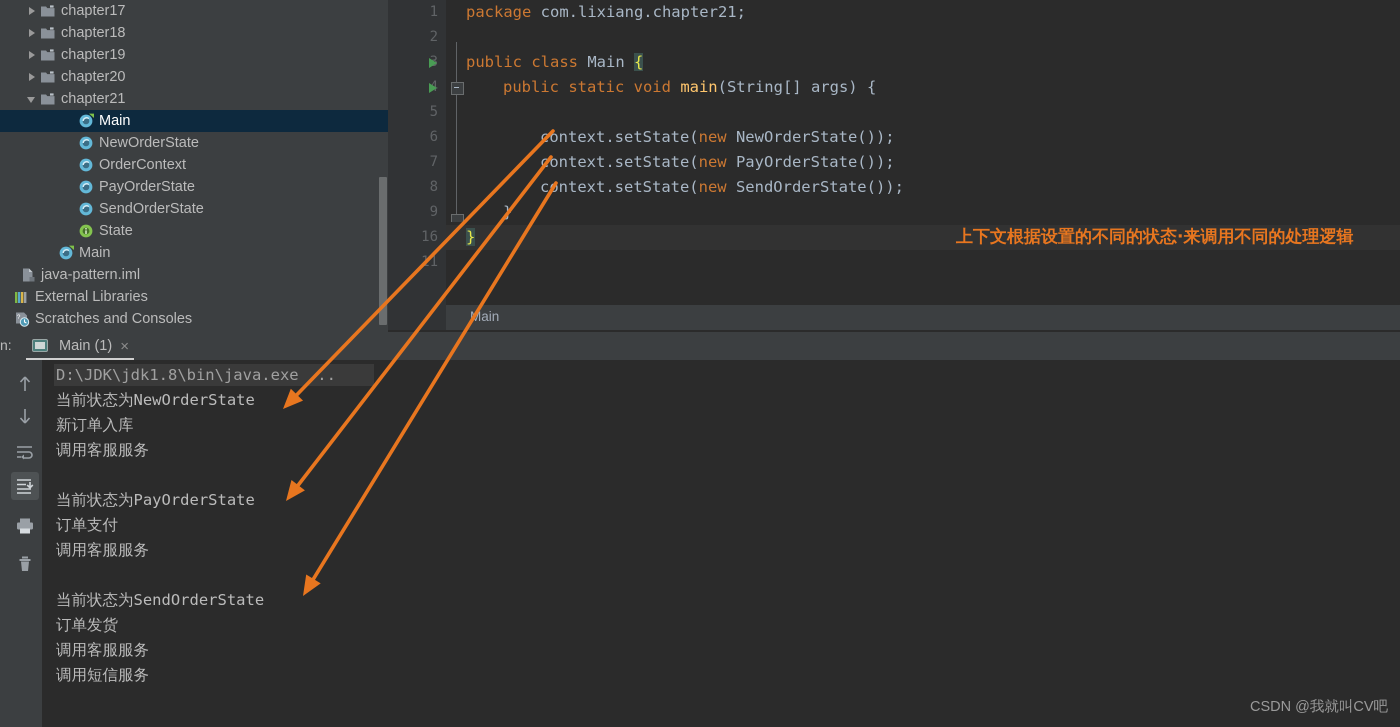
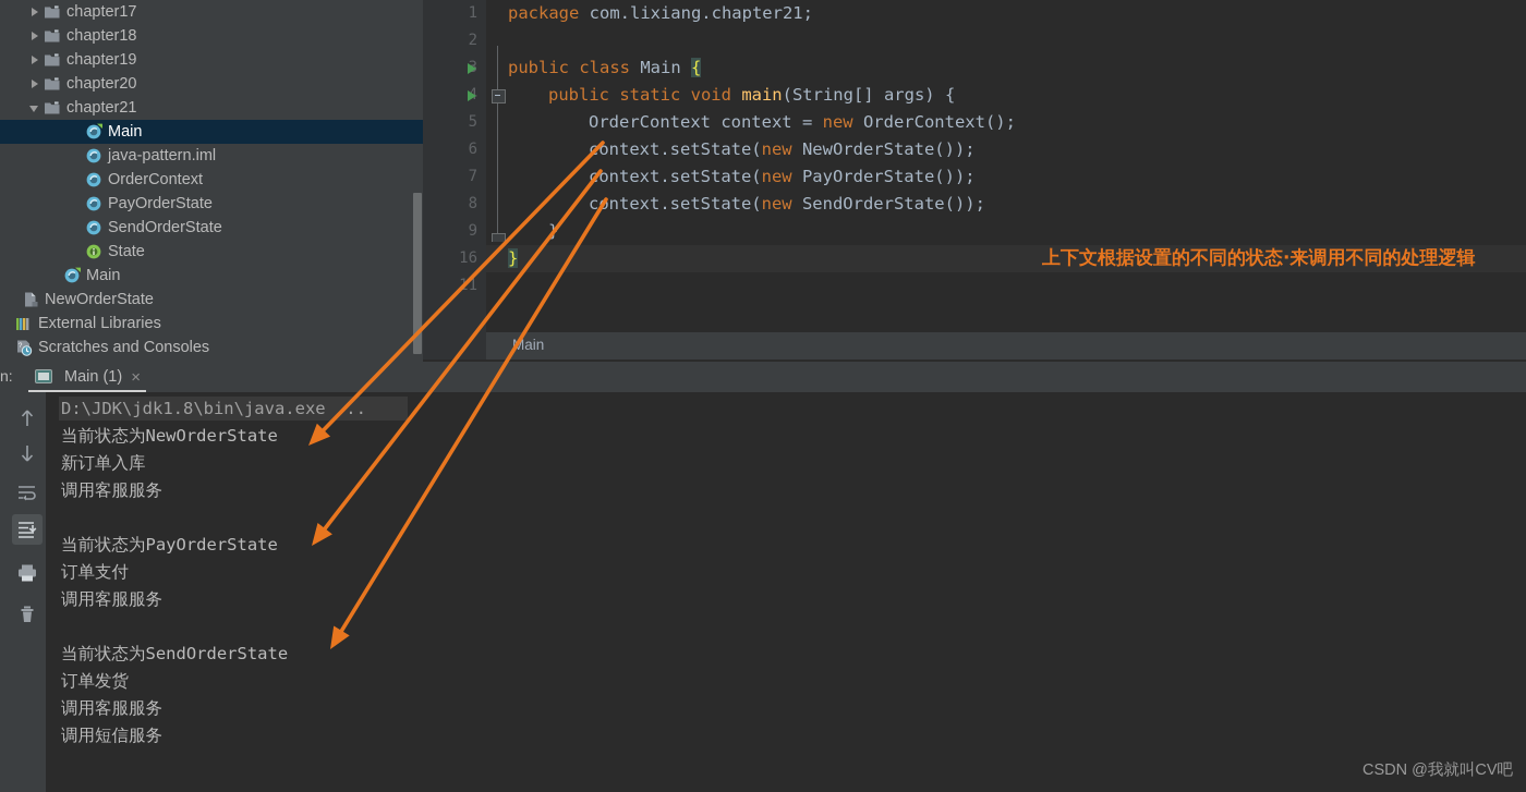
  chapter17
  chapter18
  chapter19
  chapter20
  chapter21
  Main
- NewOrderState
+ java-pattern.iml
  OrderContext
  PayOrderState
  SendOrderState
  State
  Main
- java-pattern.iml
+ NewOrderState
  External Libraries
  Scratches and Consoles
  1
  2
  3
  4
  5
  6
  7
  8
  9
  16
  package com.lixiang.chapter21;
  public class Main {
  public static void main(String[] args) {
+ OrderContext context = new OrderContext();
  ontext.setState(new NewOrderState());
  context.setState(new PayOrderState());
  cntext.setState(new SendOrderState());
  }
  上下文根据设置的不同的状态·来调用不同的处理逻辑
  ain
  n:
  Main (1)
  ×
  D:\JDK\jdk1.8\bin\java.exe ...
  当前状态为NewOrderState
  新订单入库
  调用客服服务
  当前状态为PayOrderState
  订单支付
  调用客服服务
  当前状态为SendOrderState
  订单发货
  调用客服服务
  调用短信服务
  CSDN @我就叫CV吧
